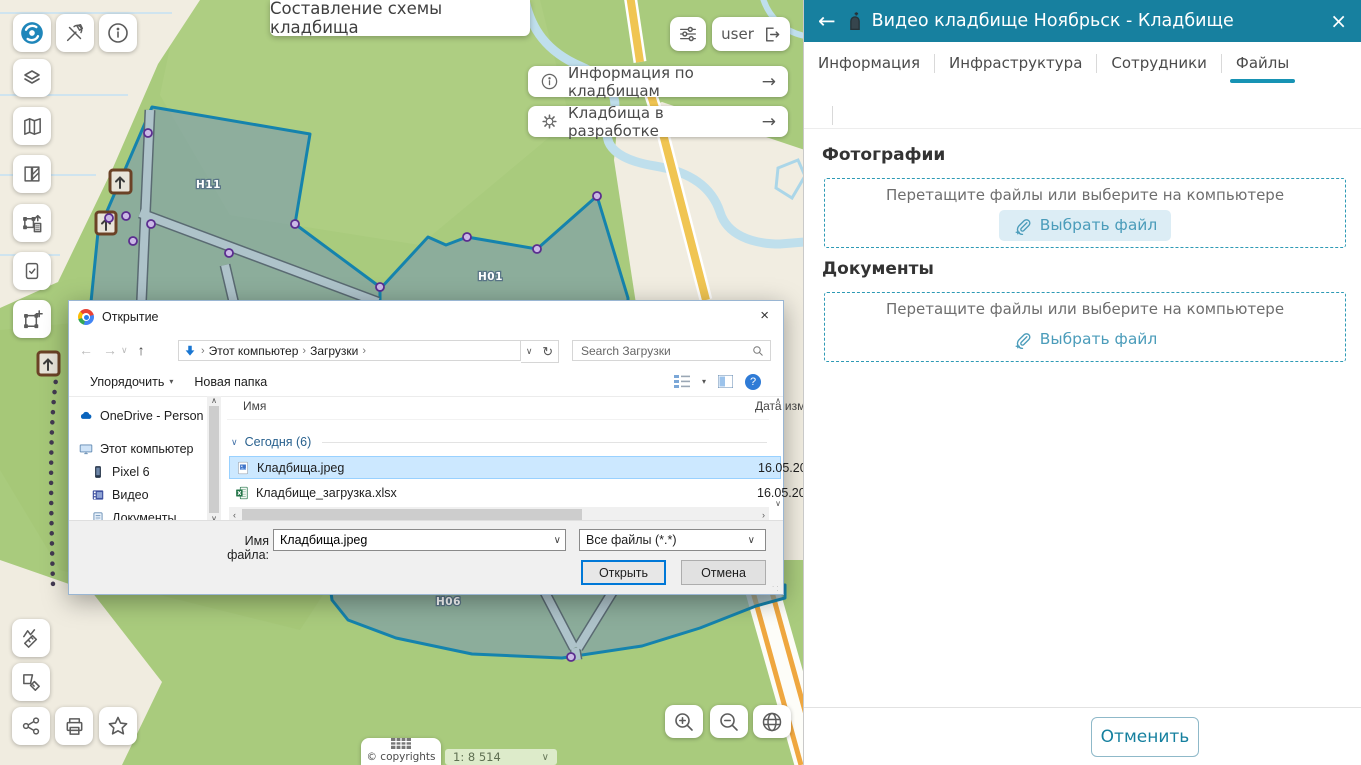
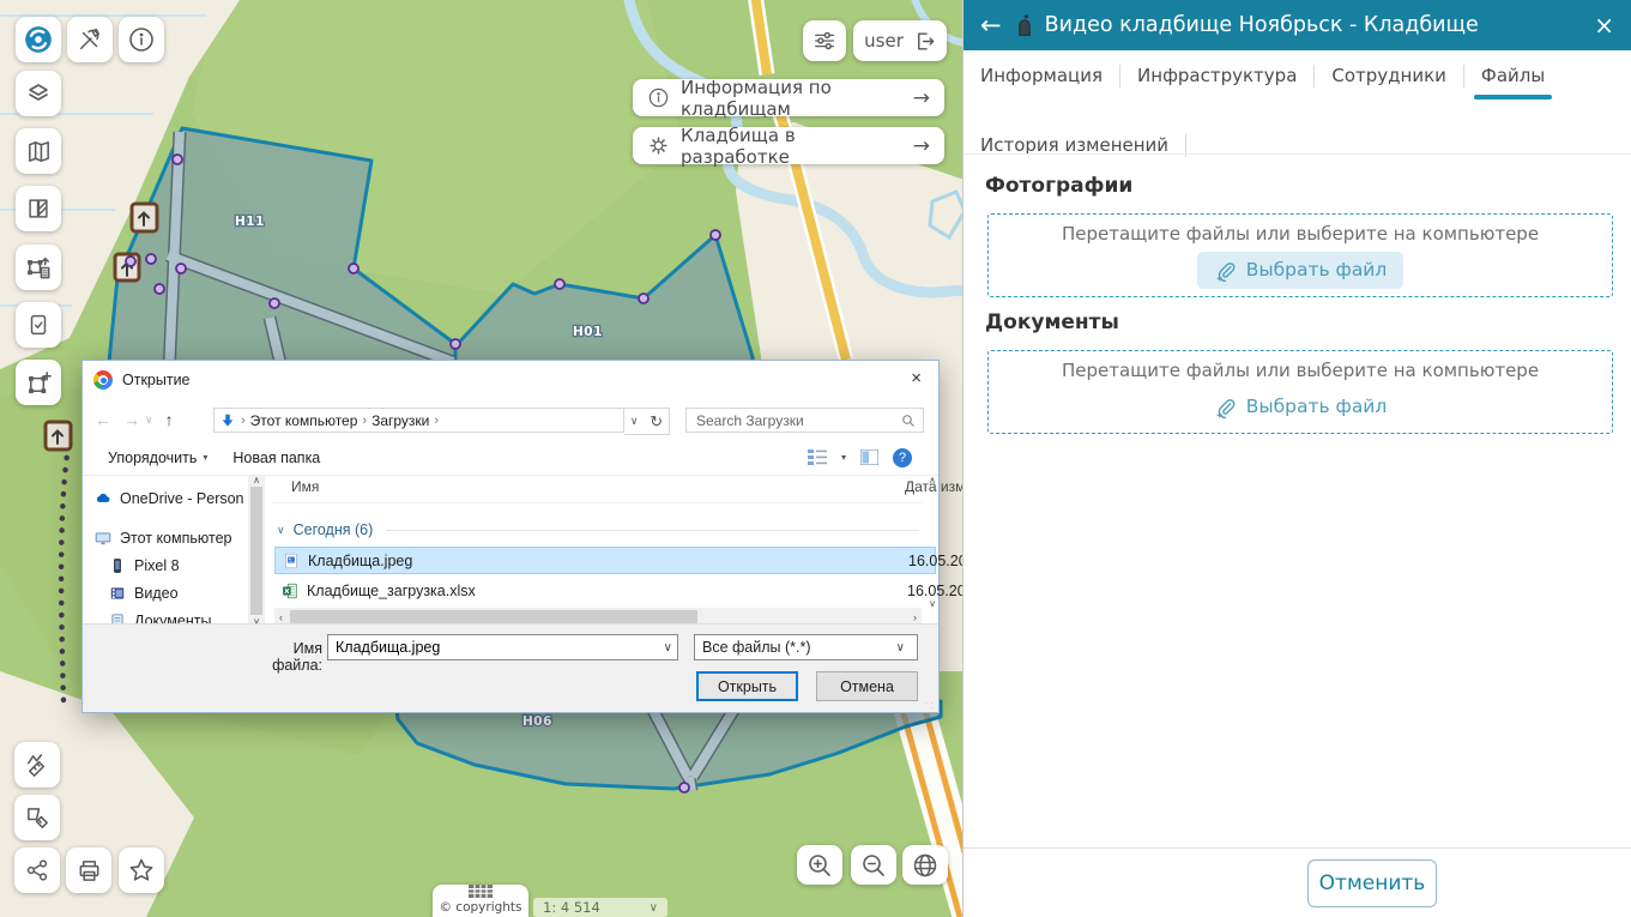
  Н11
  Н01
  Н06
- Составление схемы кладбища
  user
  Информация по кладбищам
  →
  Кладбища в разработке
  →
  © copyrights
- 1: 8 514
+ 1: 4 514
  ∨
  Открытие
  ×
  ←
  →
  ∨
  ↑
  ›
  Этот компьютер
  ›
  Загрузки
  ›
  ∨
  ↻
  Search Загрузки
  Упорядочить
  ▾
  Новая папка
  ▾
  ?
  OneDrive - Person
  Этот компьютер
- Pixel 6
+ Pixel 8
  Видео
  Документы
  ∧
  ∨
  Имя
  Дата изм
  ∨
  Сегодня (6)
  Кладбища.jpeg
  Кладбище_загрузка.xlsx
  ∧
  ∨
  ‹
  ›
  Имя файла:
  Кладбища.jpeg
  ∨
  Все файлы (*.*)
  ∨
  Открыть
  Отмена
  . .
  .
  ←
  Видео кладбище Ноябрьск - Кладбище
  ×
  Информация
  Инфраструктура
  Сотрудники
  Файлы
+ История изменений
  Фотографии
  Перетащите файлы или выберите на компьютере
  Выбрать файл
  Документы
  Перетащите файлы или выберите на компьютере
  Выбрать файл
  Отменить
